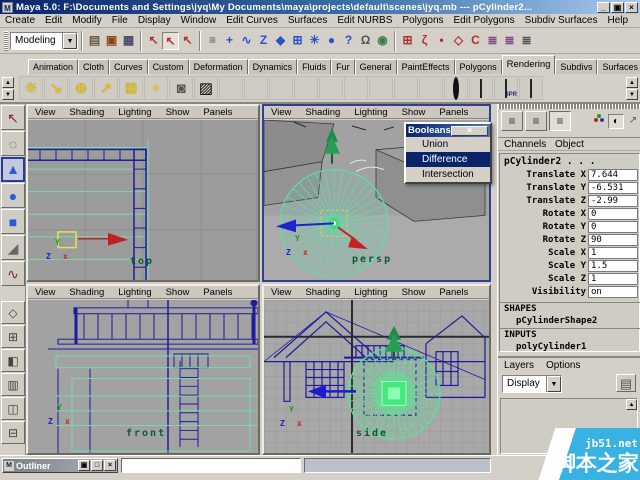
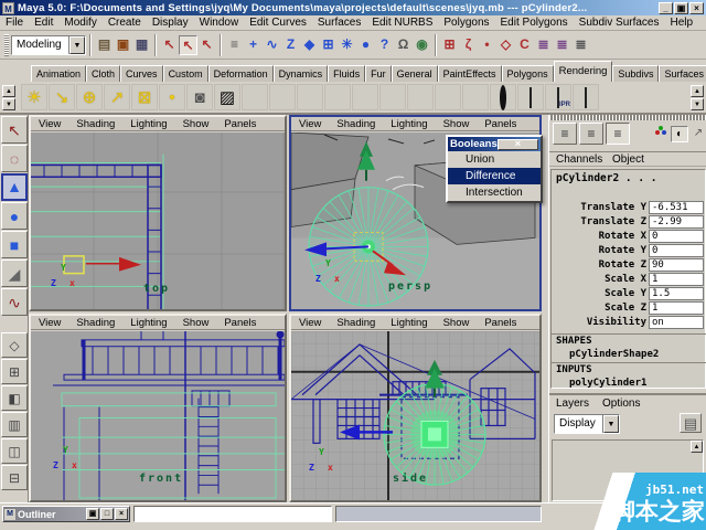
  M
  Maya 5.0: F:\Documents and Settings\jyq\My Documents\maya\projects\default\scenes\jyq.mb --- pCylinder2...
  _
  ▣
  ×
- Create
+ File
  Edit
  Modify
- File
+ Create
  Display
  Window
  Edit Curves
  Surfaces
  Edit NURBS
  Polygons
  Edit Polygons
  Subdiv Surfaces
  Help
  Modeling
  ▤
  ▣
  ▦
  ↖
  ↖
  ↖
  ≡
  +
  ∿
  Z
  ◆
  ⊞
  ✳
  ●
  ?
  Ω
  ◉
  ⊞
  ζ
  •
  ◇
  C
  ≣
  ≣
  ≣
  Animation
  Cloth
  Curves
  Custom
  Deformation
  Dynamics
  Fluids
  Fur
  General
  PaintEffects
  Polygons
  Rendering
  Subdivs
  Surfaces
  ☀
  ↘
  ⊕
  ↗
  ⊠
  •
  ◙
  ▨
  ↖
  ◌
  ▲
  ●
  ■
  ◢
  ∿
  ◇
  ⊞
  ◧
  ▥
  ◫
  ⊟
  View
  Shading
  Lighting
  Show
  Panels
  Y
  Z
  x
  top
  View
  Shading
  Lighting
  Show
  Panels
  Y
  Z
  x
  persp
  View
  Shading
  Lighting
  Show
  Panels
  Y
  Z
  x
  front
  View
  Shading
  Lighting
  Show
  Panels
  Y
  Z
  x
  side
  Booleans
  ×
  Union
  Difference
  Intersection
  ≡
  ≡
  ≡
  ◐
  ↗
  Channels
  Object
  pCylinder2 . . .
- Translate X
- 7.644
  Translate Y
  -6.531
  Translate Z
  -2.99
  Rotate X
  0
  Rotate Y
  0
  Rotate Z
  90
  Scale X
  1
  Scale Y
  1.5
  Scale Z
  1
  Visibility
  on
  SHAPES
  pCylinderShape2
  INPUTS
  polyCylinder1
  Layers
  Options
  Display
  ▤
  Outliner
  jb51.net
  脚本之家
